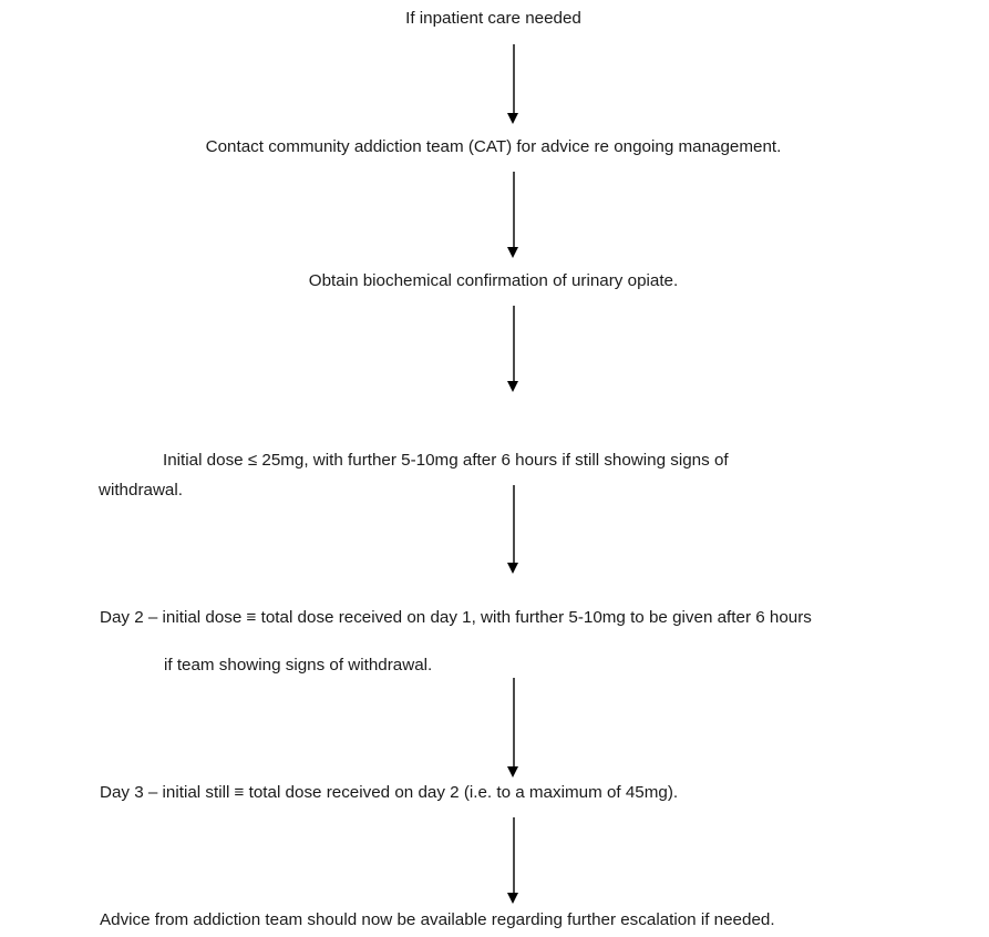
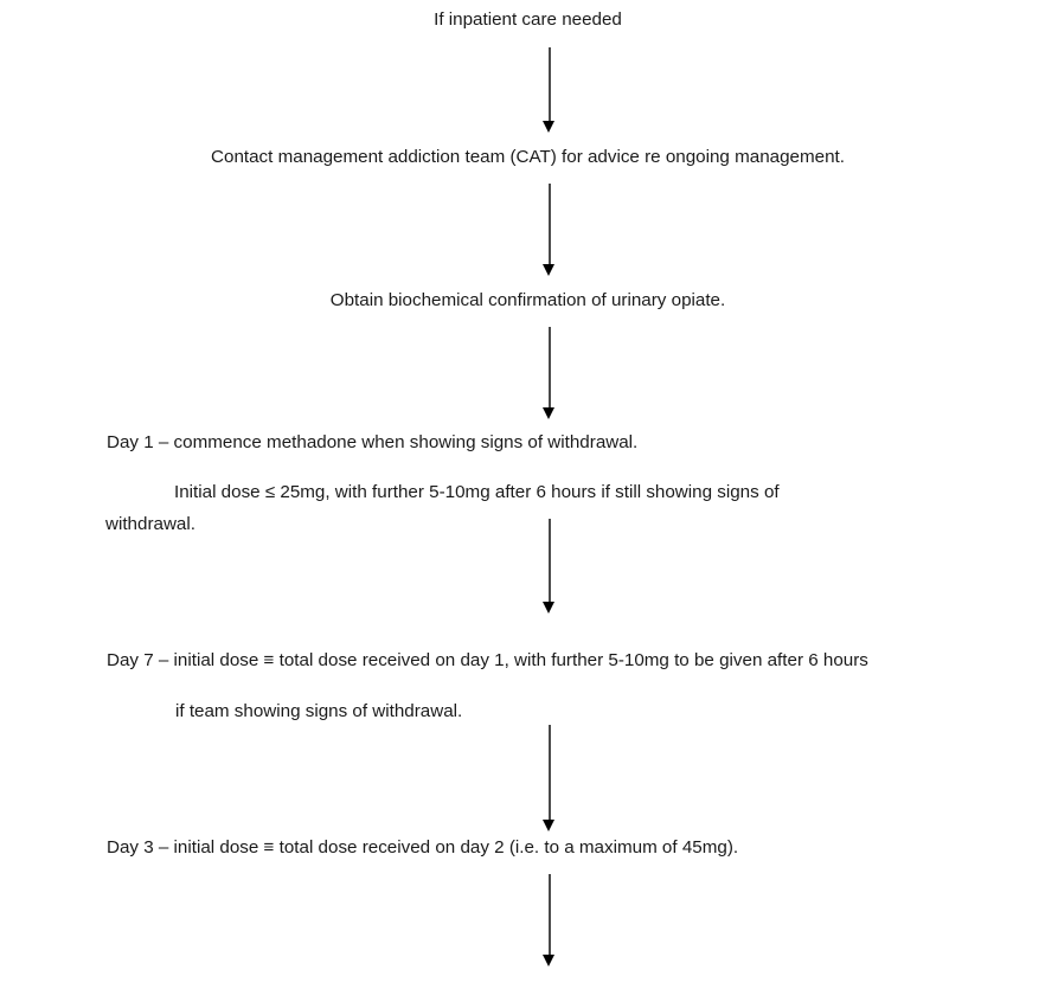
  If inpatient care needed
- Contact community addiction team (CAT) for advice re ongoing management.
+ Contact management addiction team (CAT) for advice re ongoing management.
  Obtain biochemical confirmation of urinary opiate.
+ Day 1 – commence methadone when showing signs of withdrawal.
  Initial dose ≤ 25mg, with further 5-10mg after 6 hours if still showing signs of
  withdrawal.
- Day 2 – initial dose ≡ total dose received on day 1, with further 5-10mg to be given after 6 hours
+ Day 7 – initial dose ≡ total dose received on day 1, with further 5-10mg to be given after 6 hours
  if team showing signs of withdrawal.
- Day 3 – initial still ≡ total dose received on day 2 (i.e. to a maximum of 45mg).
+ Day 3 – initial dose ≡ total dose received on day 2 (i.e. to a maximum of 45mg).
- Advice from addiction team should now be available regarding further escalation if needed.
